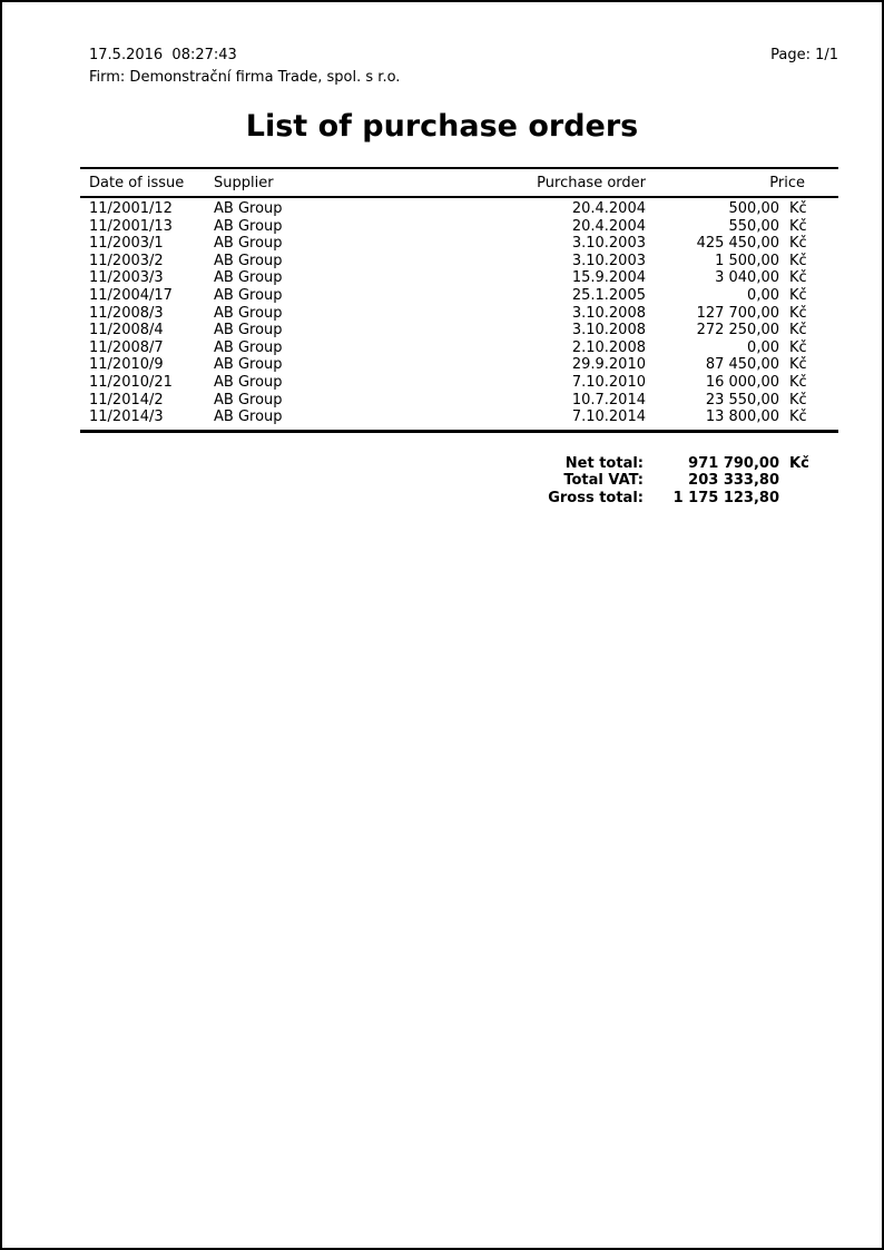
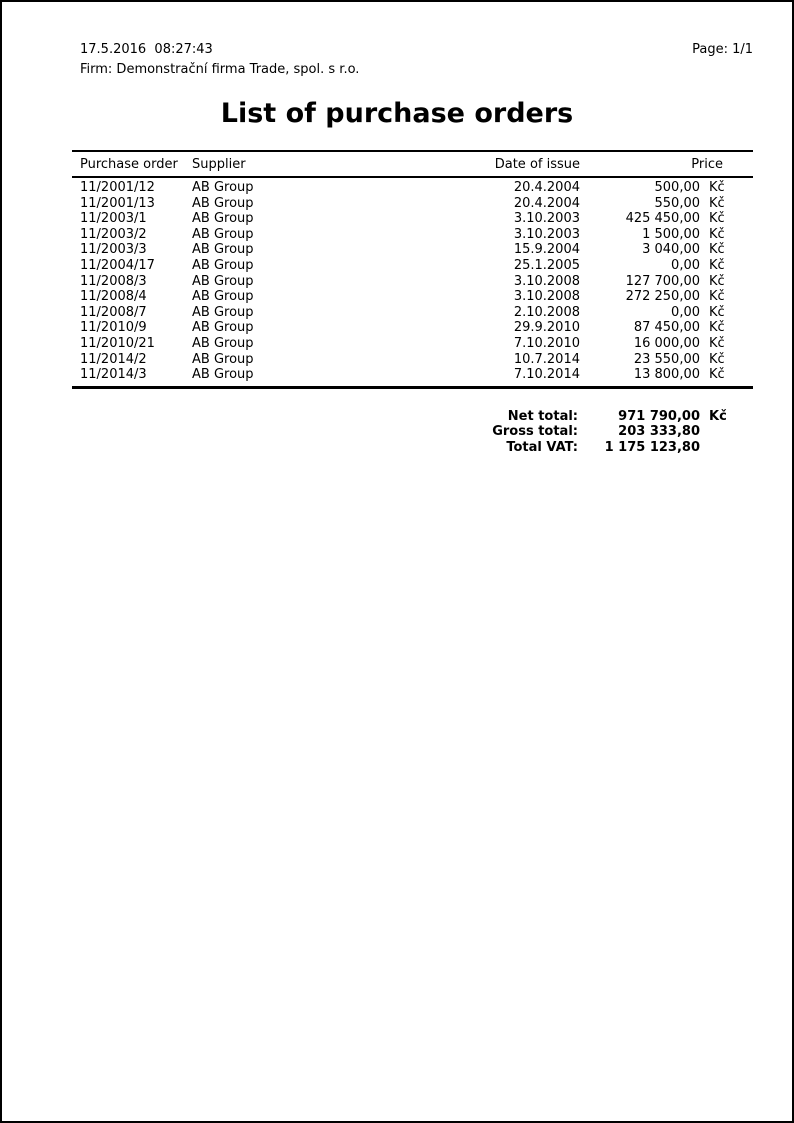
  17.5.2016 08:27:43
  Firm: Demonstrační firma Trade, spol. s r.o.
  Page: 1/1
  List of purchase orders
- Date of issue
+ Purchase order
  Supplier
- Purchase order
+ Date of issue
  Price
  11/2001/12
  AB Group
  20.4.2004
  500,00
  Kč
  11/2001/13
  AB Group
  20.4.2004
  550,00
  Kč
  11/2003/1
  AB Group
  3.10.2003
  425 450,00
  Kč
  11/2003/2
  AB Group
  3.10.2003
  1 500,00
  Kč
  11/2003/3
  AB Group
  15.9.2004
  3 040,00
  Kč
  11/2004/17
  AB Group
  25.1.2005
  0,00
  Kč
  11/2008/3
  AB Group
  3.10.2008
  127 700,00
  Kč
  11/2008/4
  AB Group
  3.10.2008
  272 250,00
  Kč
  11/2008/7
  AB Group
  2.10.2008
  0,00
  Kč
  11/2010/9
  AB Group
  29.9.2010
  87 450,00
  Kč
  11/2010/21
  AB Group
  7.10.2010
  16 000,00
  Kč
  11/2014/2
  AB Group
  10.7.2014
  23 550,00
  Kč
  11/2014/3
  AB Group
  7.10.2014
  13 800,00
  Kč
  Net total:
  971 790,00
  Kč
- Total VAT:
+ Gross total:
  203 333,80
- Gross total:
+ Total VAT:
  1 175 123,80
